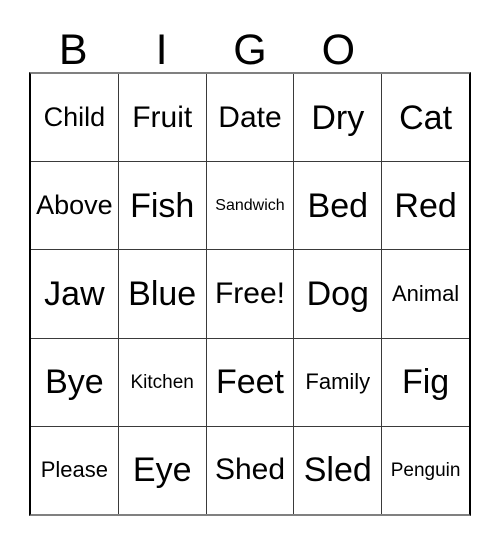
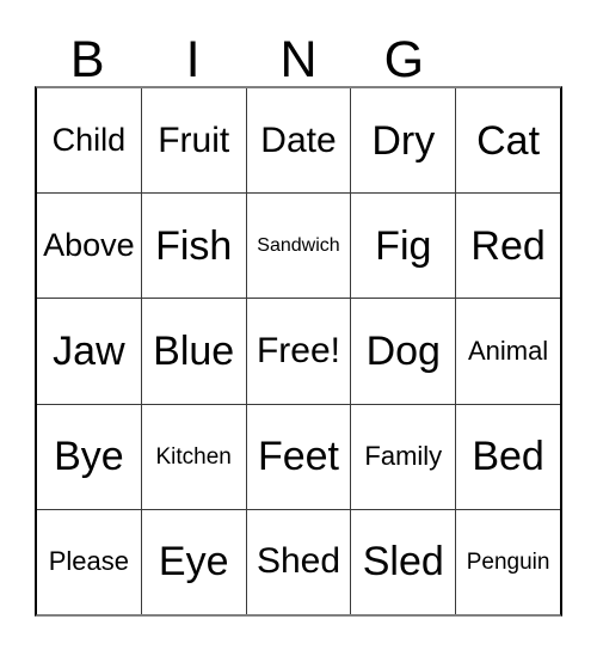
  B
  I
+ N
  G
- O
  Child
  Fruit
  Date
  Dry
  Cat
  Above
  Fish
  Sandwich
- Bed
+ Fig
  Red
  Jaw
  Blue
  Free!
  Dog
  Animal
  Bye
  Kitchen
  Feet
  Family
- Fig
+ Bed
  Please
  Eye
  Shed
  Sled
  Penguin
